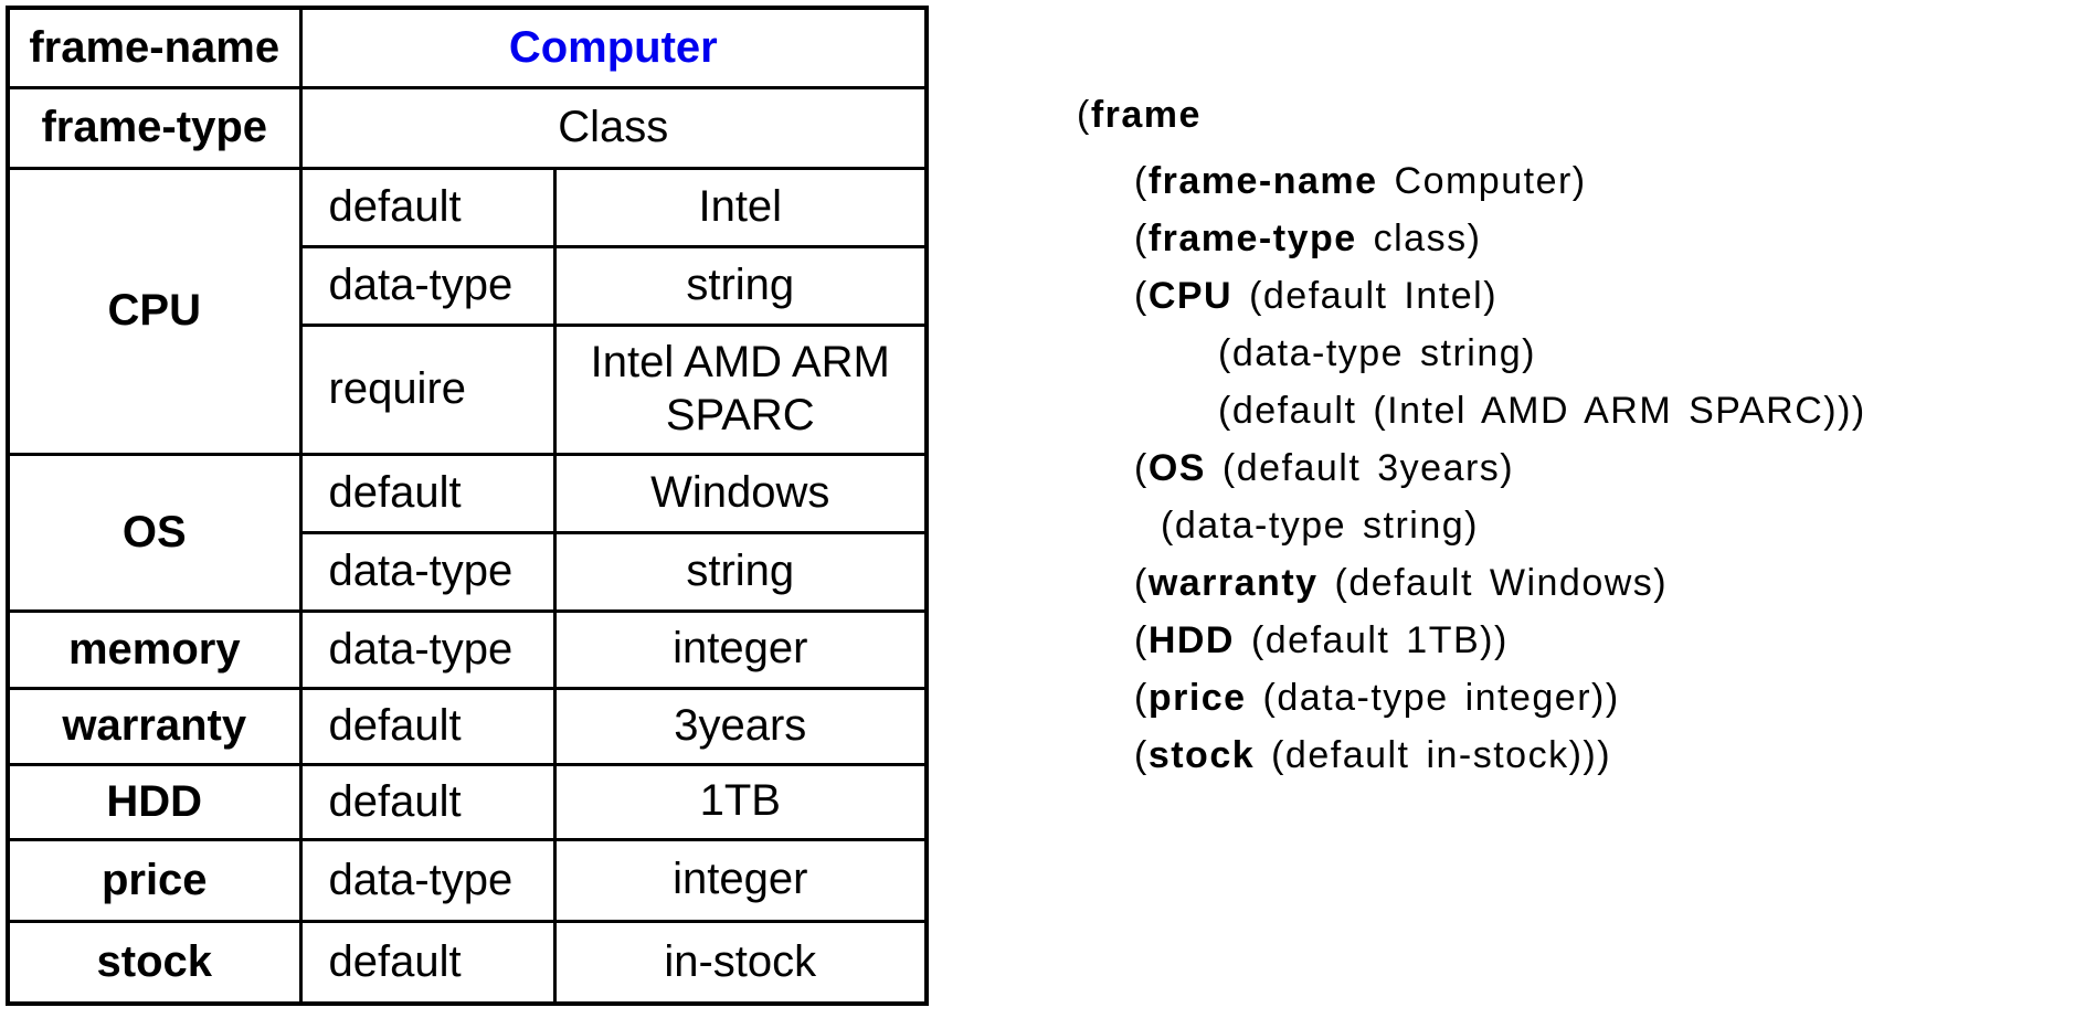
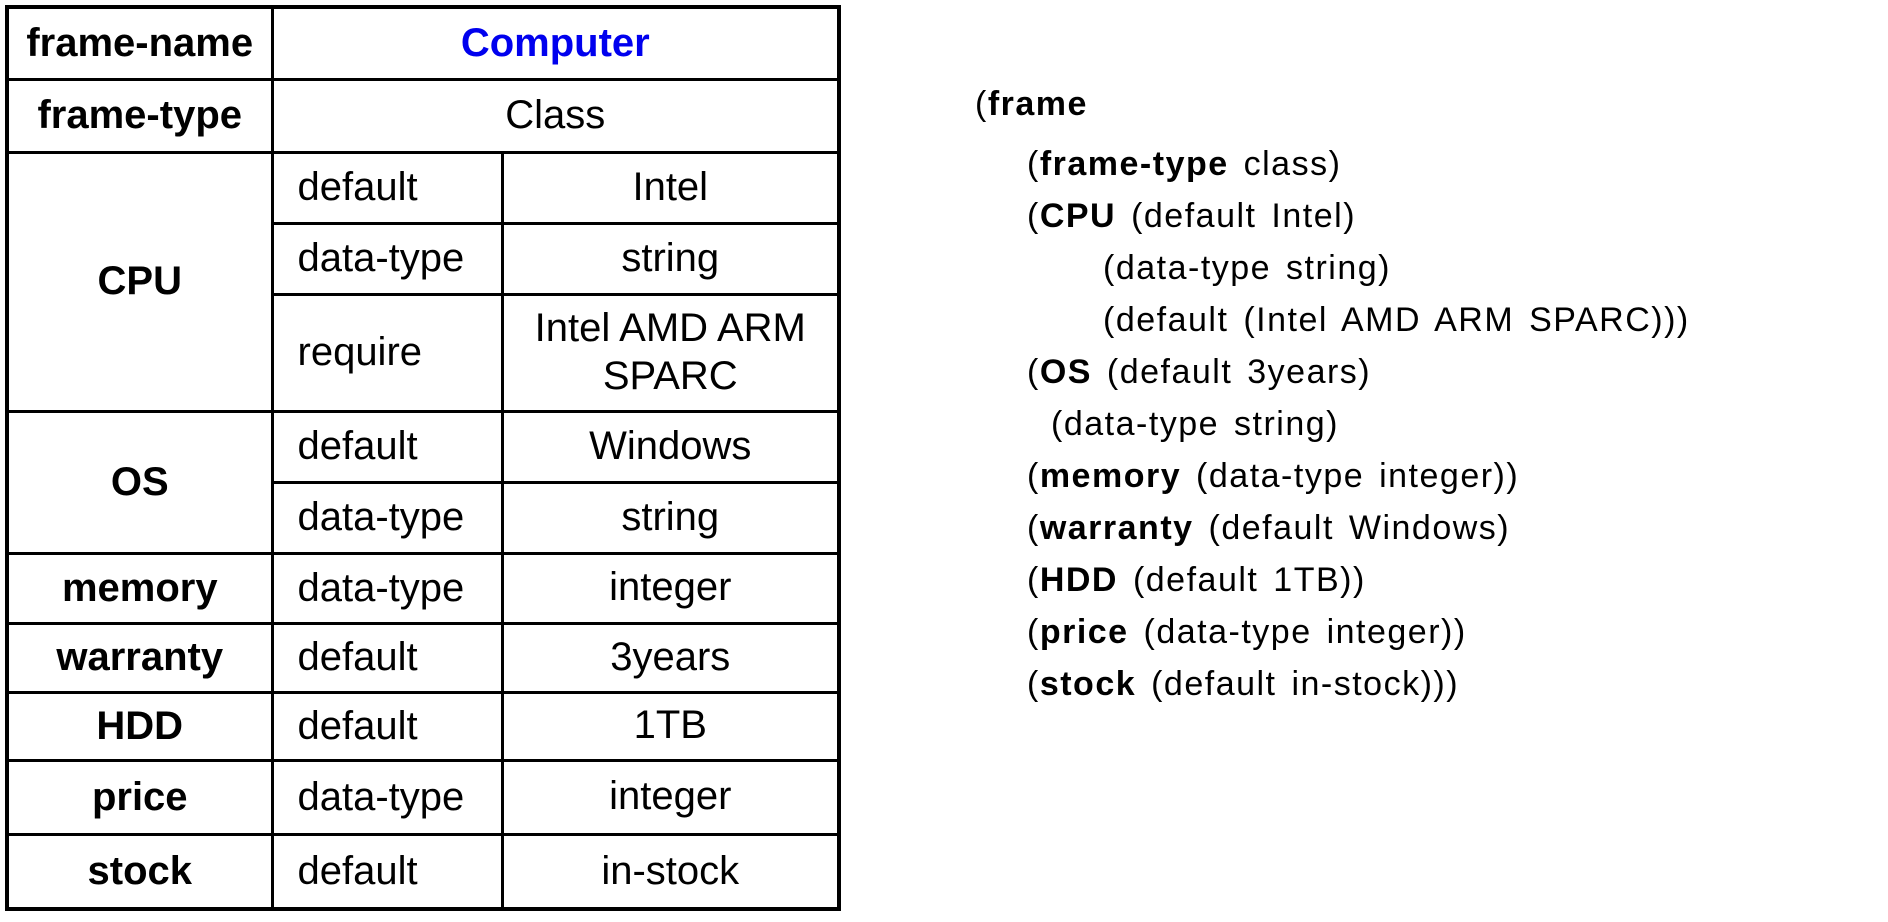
  frame-name	Computer
  frame-type	Class
  CPU	default	Intel
  data-type	string
  require	Intel AMD ARM SPARC
  OS	default	Windows
  data-type	string
  memory	data-type	integer
  warranty	default	3years
  HDD	default	1TB
  price	data-type	integer
  stock	default	in-stock
  (frame
- (frame-name Computer)
  (frame-type class)
  (CPU (default Intel)
  (data-type string)
  (default (Intel AMD ARM SPARC)))
  (OS (default 3years)
  (data-type string)
+ (memory (data-type integer))
  (warranty (default Windows)
  (HDD (default 1TB))
  (price (data-type integer))
  (stock (default in-stock)))
